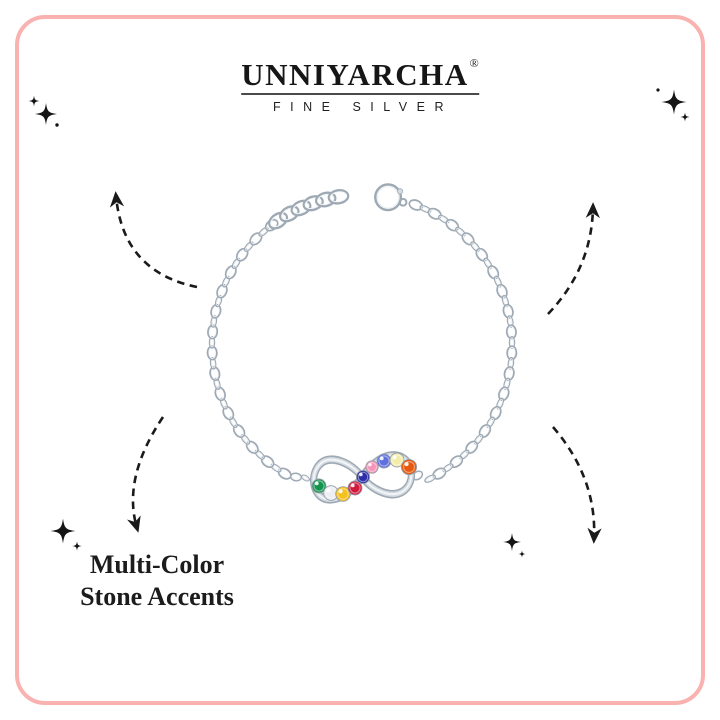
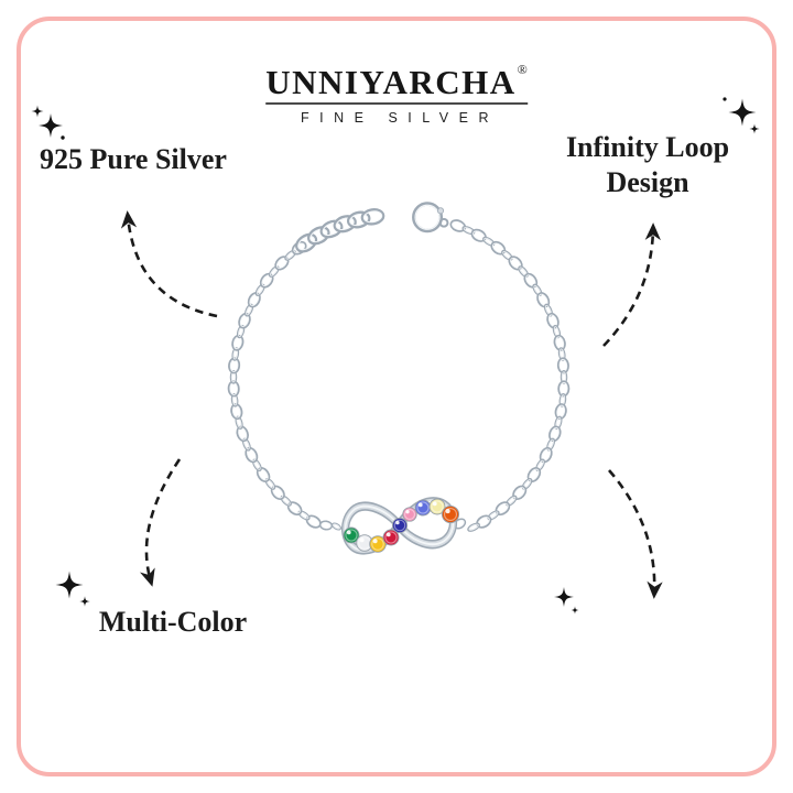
  UNNIYARCHA®
  FINE SILVER
+ 925 Pure Silver
+ Infinity Loop
+ Design
  Multi-Color
- Stone Accents
